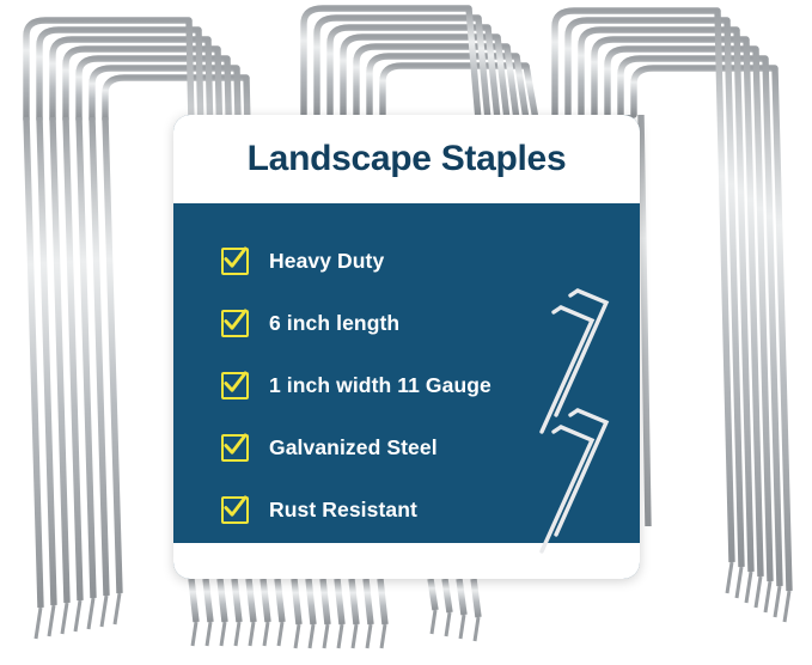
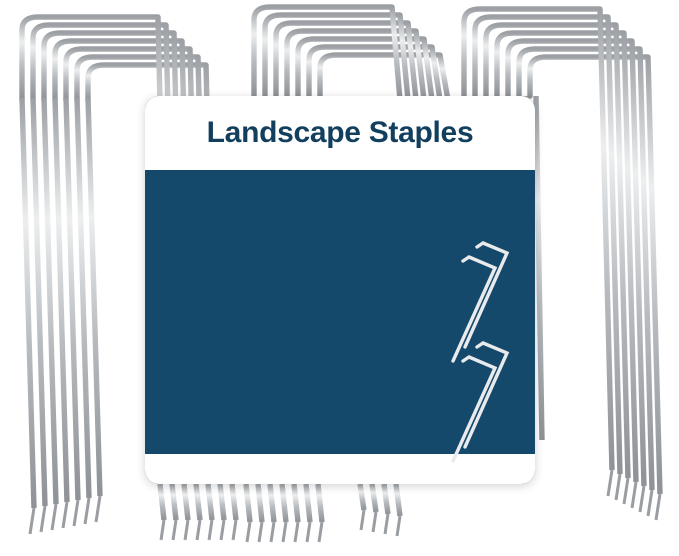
  Landscape Staples
- Heavy Duty
- 6 inch length
- 1 inch width 11 Gauge
- Galvanized Steel
- Rust Resistant
